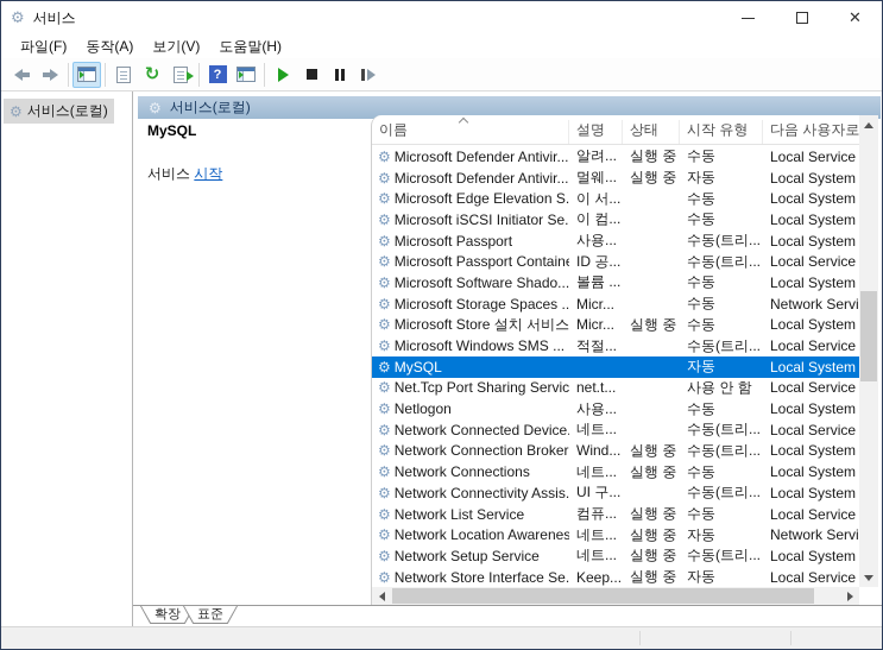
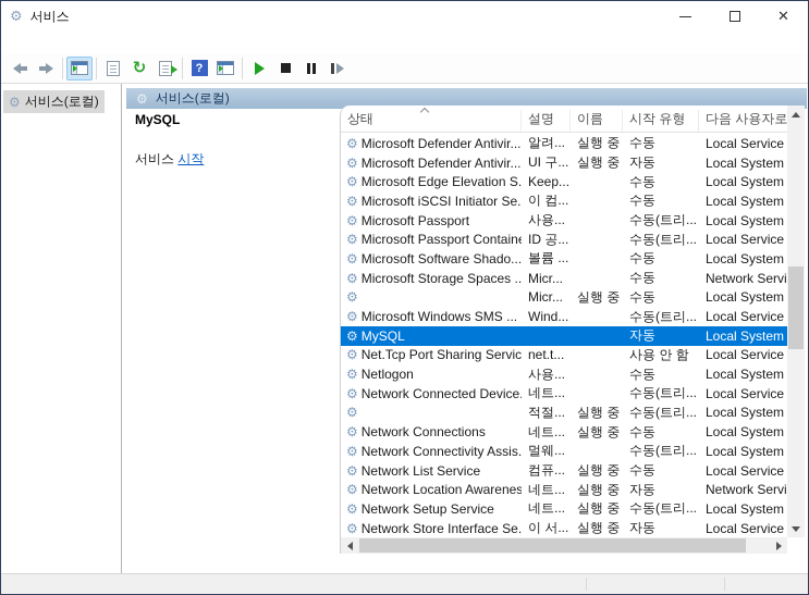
  ⚙
  서비스
  ✕
- 파일(F)
- 동작(A)
- 보기(V)
- 도움말(H)
  ↻
  ?
  ⚙
  서비스(로컬)
  ⚙
  서비스(로컬)
  MySQL
  서비스 시작
- 이름
+ 상태
  설명
- 상태
+ 이름
  시작 유형
  다음 사용자로
  ⚙
  Microsoft Defender Antivir...
  알려...
  실행 중
  수동
  Local Service
  ⚙
  Microsoft Defender Antivir...
- 멀웨...
+ UI 구...
  실행 중
  자동
  Local System
  ⚙
  Microsoft Edge Elevation S.
- 이 서...
+ Keep...
  수동
  Local System
  ⚙
  Microsoft iSCSI Initiator Se.
  이 컴...
  수동
  Local System
  ⚙
  Microsoft Passport
  사용...
  수동(트리...
  Local System
  ⚙
  Microsoft Passport Contain
  ID 공...
  수동(트리...
  Local Service
  ⚙
  Microsoft Software Shado...
  볼륨 ...
  수동
  Local System
  ⚙
  Microsoft Storage Spaces ..
  Micr...
  수동
  Network Servi
  ⚙
- Microsoft Store 설치 서비스
  Micr...
  실행 중
  수동
  Local System
  ⚙
  Microsoft Windows SMS ...
- 적절...
+ Wind...
  수동(트리...
  Local Service
  ⚙
  MySQL
  자동
  Local System
  ⚙
  Net.Tcp Port Sharing Servic
  net.t...
  사용 안 함
  Local Service
  ⚙
  Netlogon
  사용...
  수동
  Local System
  ⚙
  Network Connected Device.
  네트...
  수동(트리...
  Local Service
  ⚙
- Network Connection Broker
- Wind...
+ 적절...
  실행 중
  수동(트리...
  Local System
  ⚙
  Network Connections
  네트...
  실행 중
  수동
  Local System
  ⚙
  Network Connectivity Assis.
- UI 구...
+ 멀웨...
  수동(트리...
  Local System
  ⚙
  Network List Service
  컴퓨...
  실행 중
  수동
  Local Service
  ⚙
  Network Location Awarenes
  네트...
  실행 중
  자동
  Network Servi
  ⚙
  Network Setup Service
  네트...
  실행 중
  수동(트리...
  Local System
  ⚙
  Network Store Interface Se.
- Keep...
+ 이 서...
  실행 중
  자동
  Local Service
- 확장
- 표준
